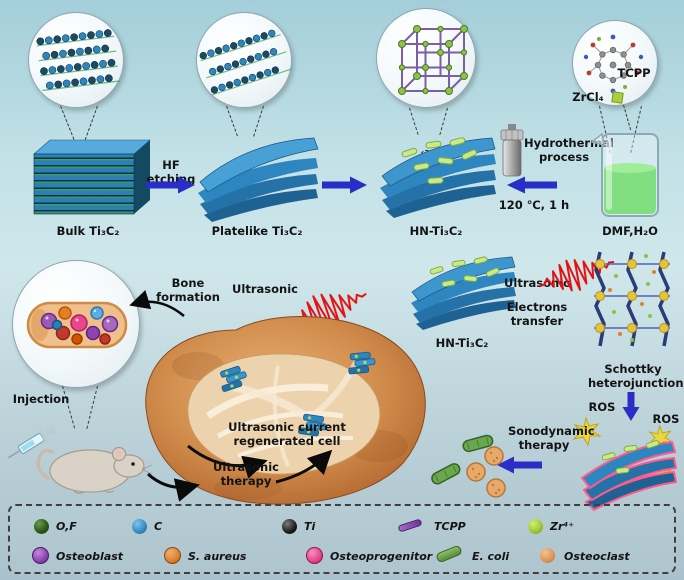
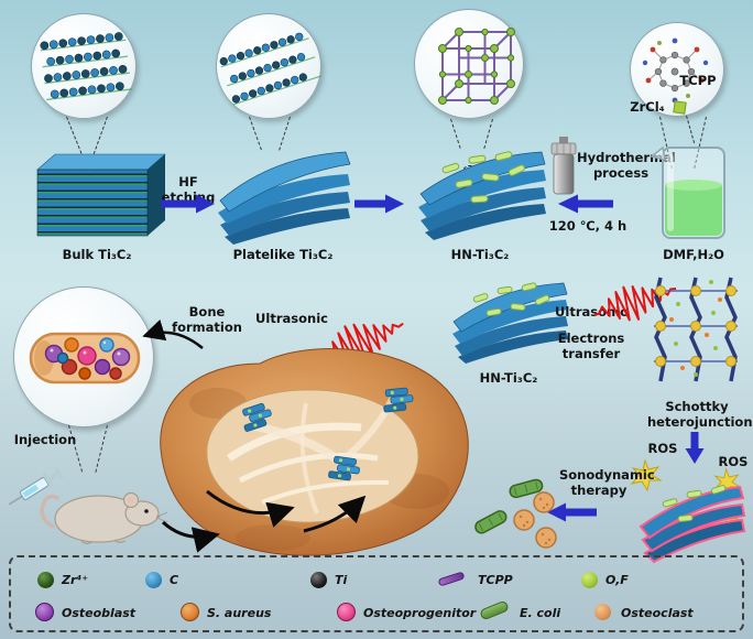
  Bulk Ti₃C₂
  HF etchig
  Platelike Ti₃C₂
  HN-Ti₃C₂
  Hydrotherm
  process
- 120 ℃, 1 h
+ 120 ℃, 4 h
  TCPP
  ZrCl₄
  DMF,H₂O
  Bone formation
  Ultrasonic
- Ultrasonic current
- regenerated cell
- Ultrasonic therapy
  Injection
  HN-Ti₃C₂
  Ultrasonc
  Electrons
  transfer
  Schottky
  heterojunction
  ROS
  ROS
  Sonodynamic
  therapy
- O,F
+ Zr⁴⁺
  C
  Ti
  TCPP
- Zr⁴⁺
+ O,F
  Osteoblast
  S. aureus
  Osteoprogenitor
  E. coli
  Osteoclast
